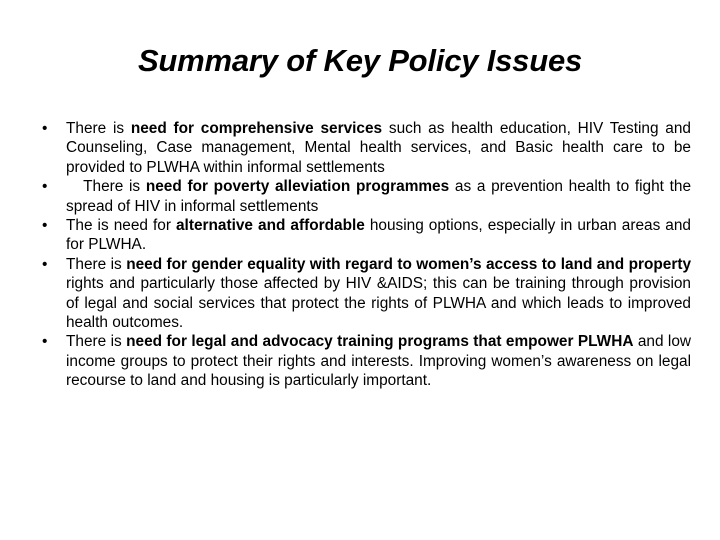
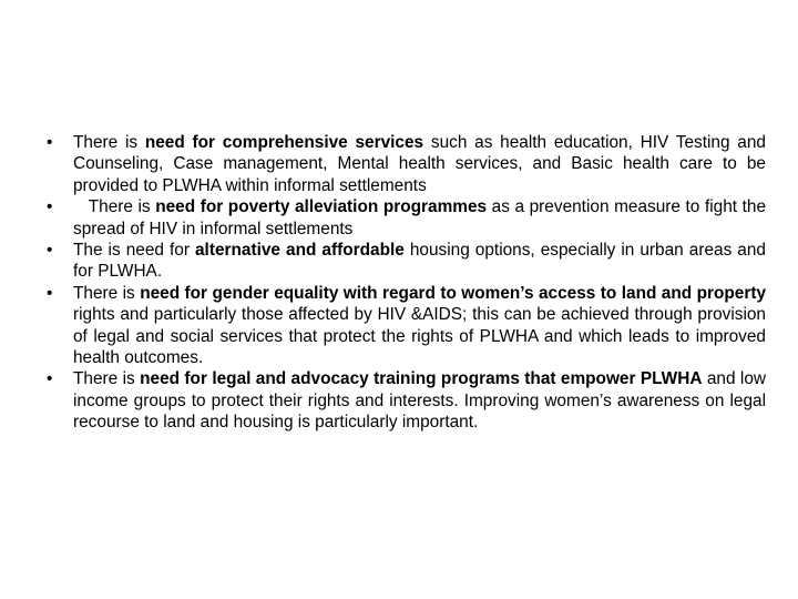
- Summary of Key Policy Issues
  •
  There is need for comprehensive services such as health education, HIV Testing and Counseling, Case management, Mental health services, and Basic health care to be provided to PLWHA within informal settlements
  •
- There is need for poverty alleviation programmes as a prevention health to fight the spread of HIV in informal settlements
+ There is need for poverty alleviation programmes as a prevention measure to fight the spread of HIV in informal settlements
  •
  The is need for alternative and affordable housing options, especially in urban areas and for PLWHA.
  •
- There is need for gender equality with regard to women’s access to land and property rights and particularly those affected by HIV &AIDS; this can be training through provision of legal and social services that protect the rights of PLWHA and which leads to improved health outcomes.
+ There is need for gender equality with regard to women’s access to land and property rights and particularly those affected by HIV &AIDS; this can be achieved through provision of legal and social services that protect the rights of PLWHA and which leads to improved health outcomes.
  •
  There is need for legal and advocacy training programs that empower PLWHA and low income groups to protect their rights and interests. Improving women’s awareness on legal recourse to land and housing is particularly important.
